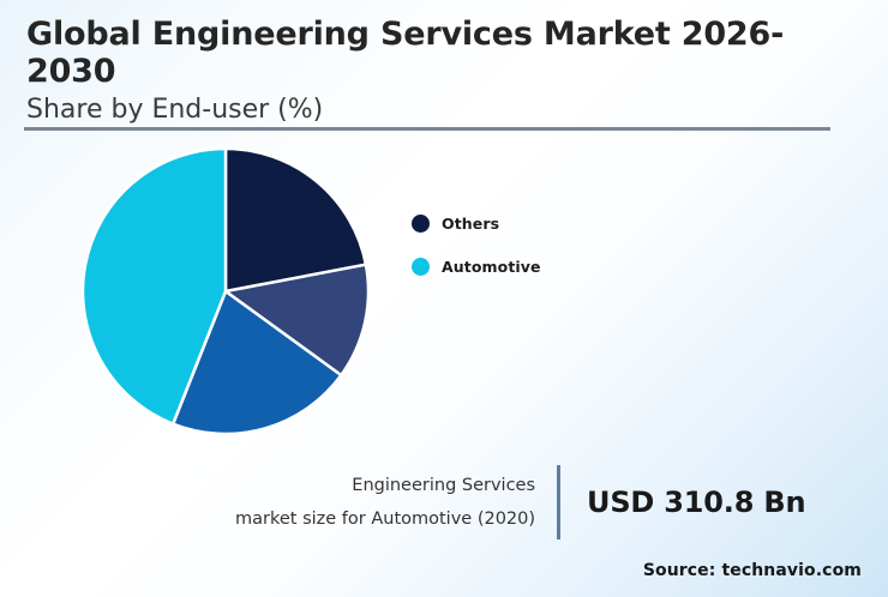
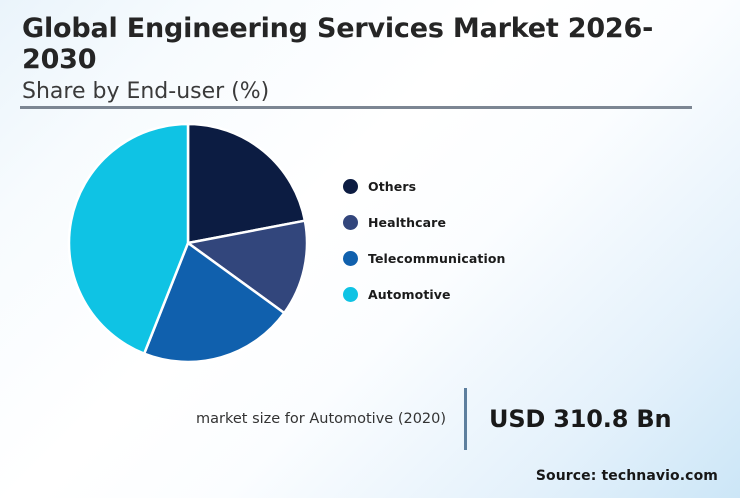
  Global Engineering Services Market 2026-2030
  Share by End-user (%)
  Others
+ Healthcare
+ Telecommunication
  Automotive
- Engineering Services
  market size for Automotive (2020)
  USD 310.8 Bn
  Source: technavio.com
